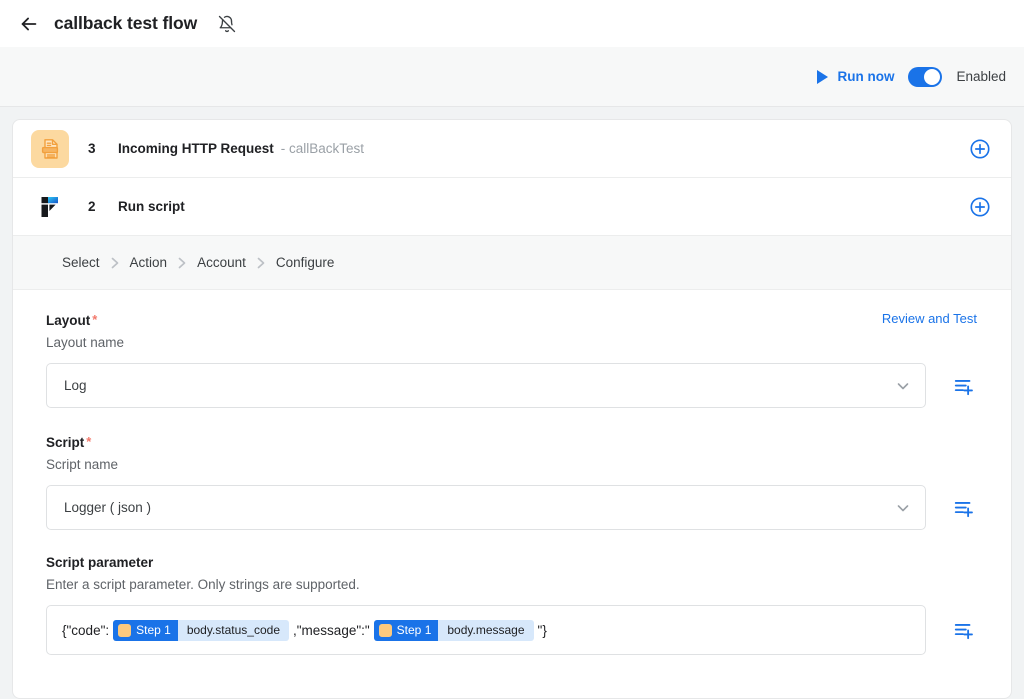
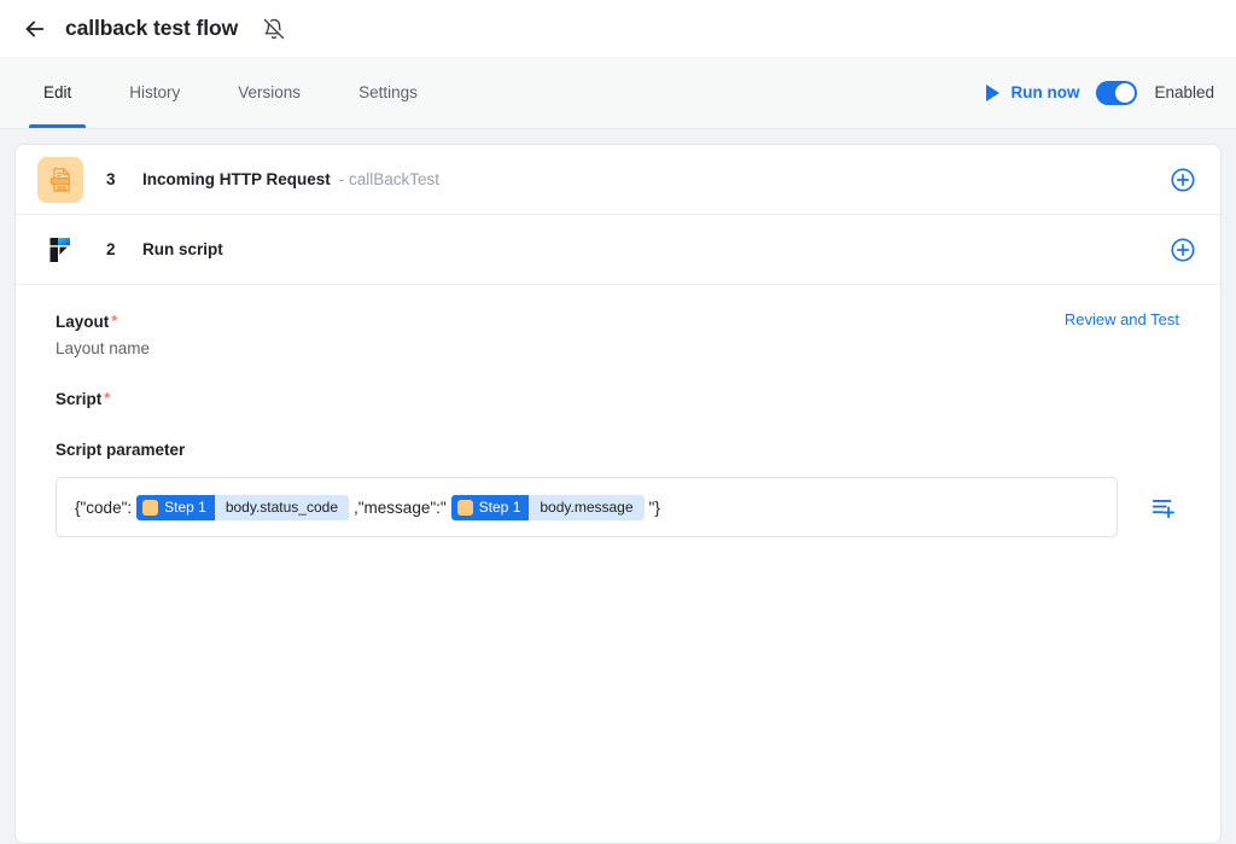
  callback test flow
+ Edit
+ History
+ Versions
+ Settings
  Run now
  Enabled
  3
  Incoming HTTP Request
  - callBackTest
  2
  Run script
- Select
- Action
- Account
- Configure
  Review and Test
  Layout
  *
  Layout name
- Log
  Script
  *
- Script name
- Logger ( json )
  Script parameter
- Enter a script parameter. Only strings are supported.
  {"code":
  Step 1
  body.status_code
  ,"message":"
  Step 1
  body.message
  "}
